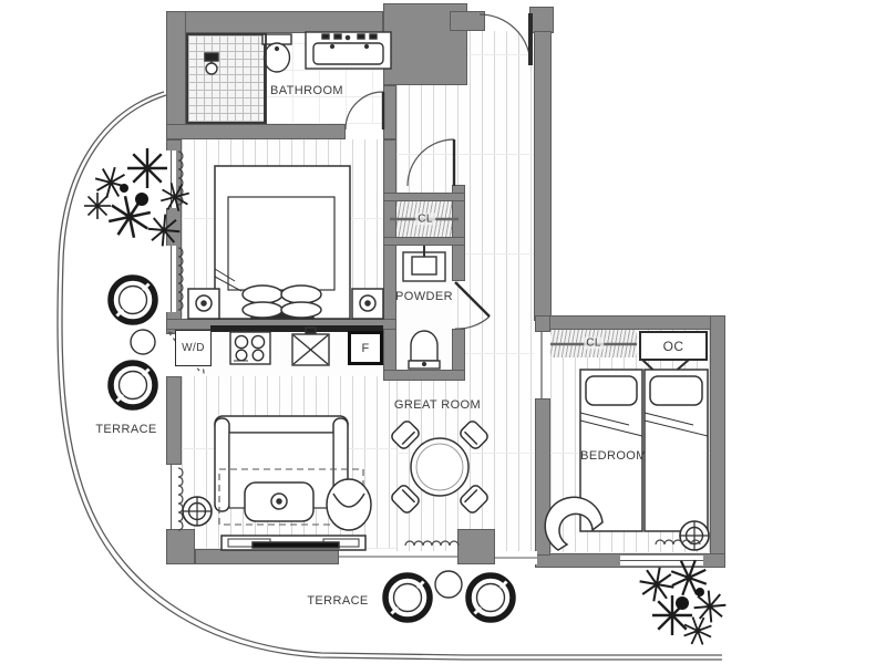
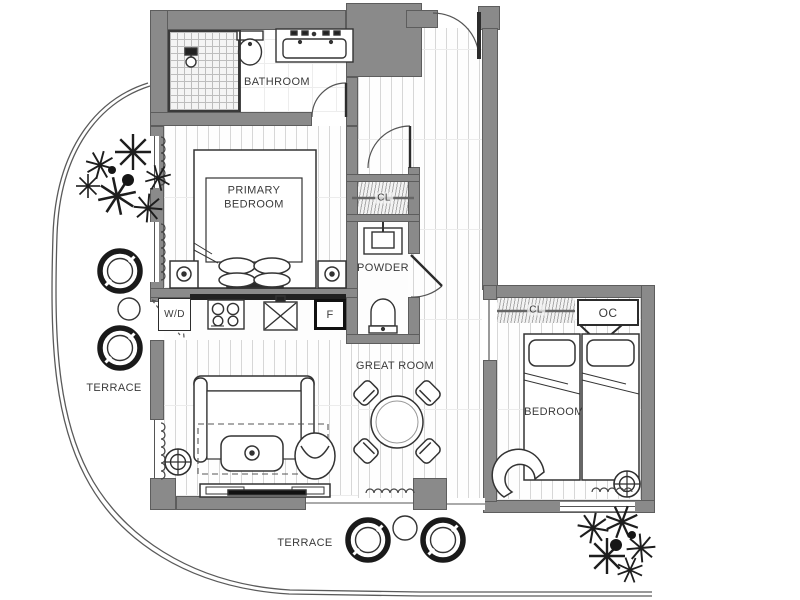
  W/D
  F
  OC
  BATHROOM
+ PRIMARY BEDROOM
  CL
  POWDER
  GREAT ROOM
  CL
  BEDROOM
  TERRACE
  TERRACE
